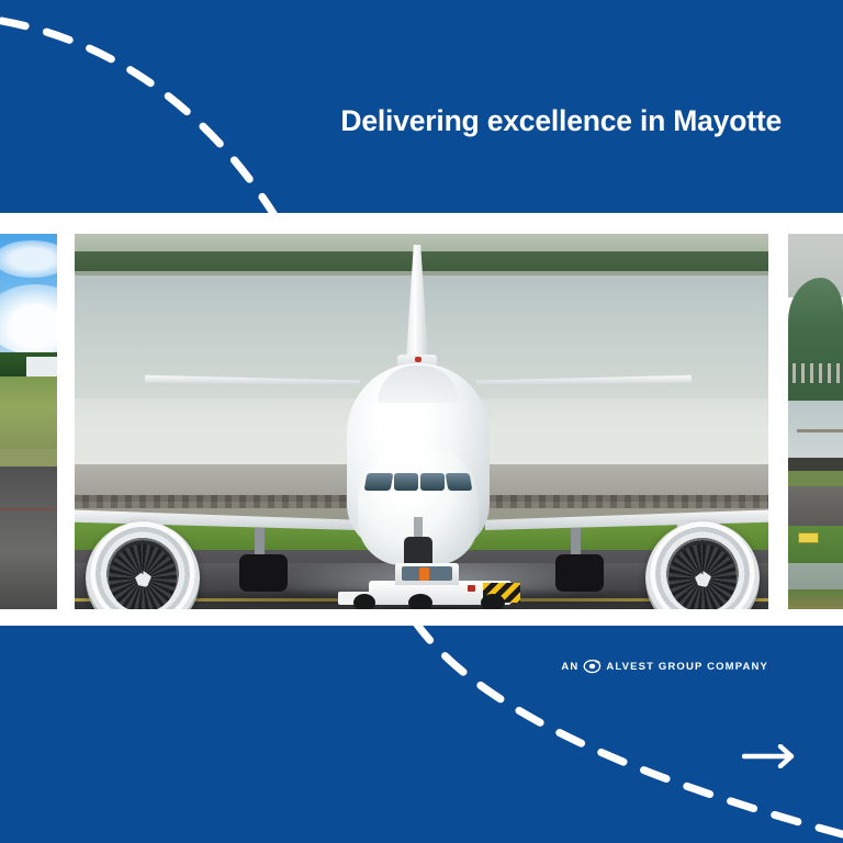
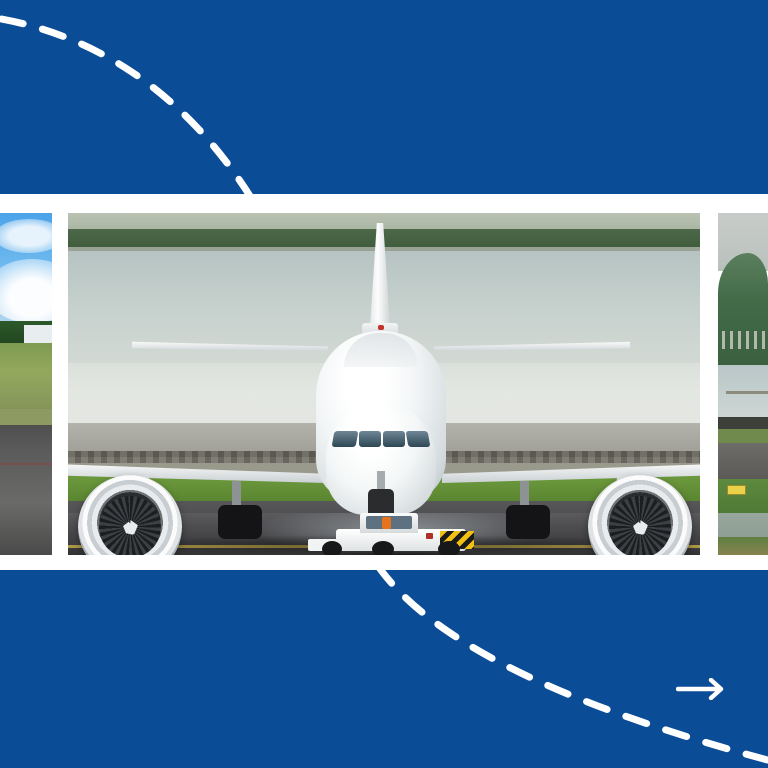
- Delivering excellence in Mayotte
- AN
- ALVEST GROUP COMPANY
